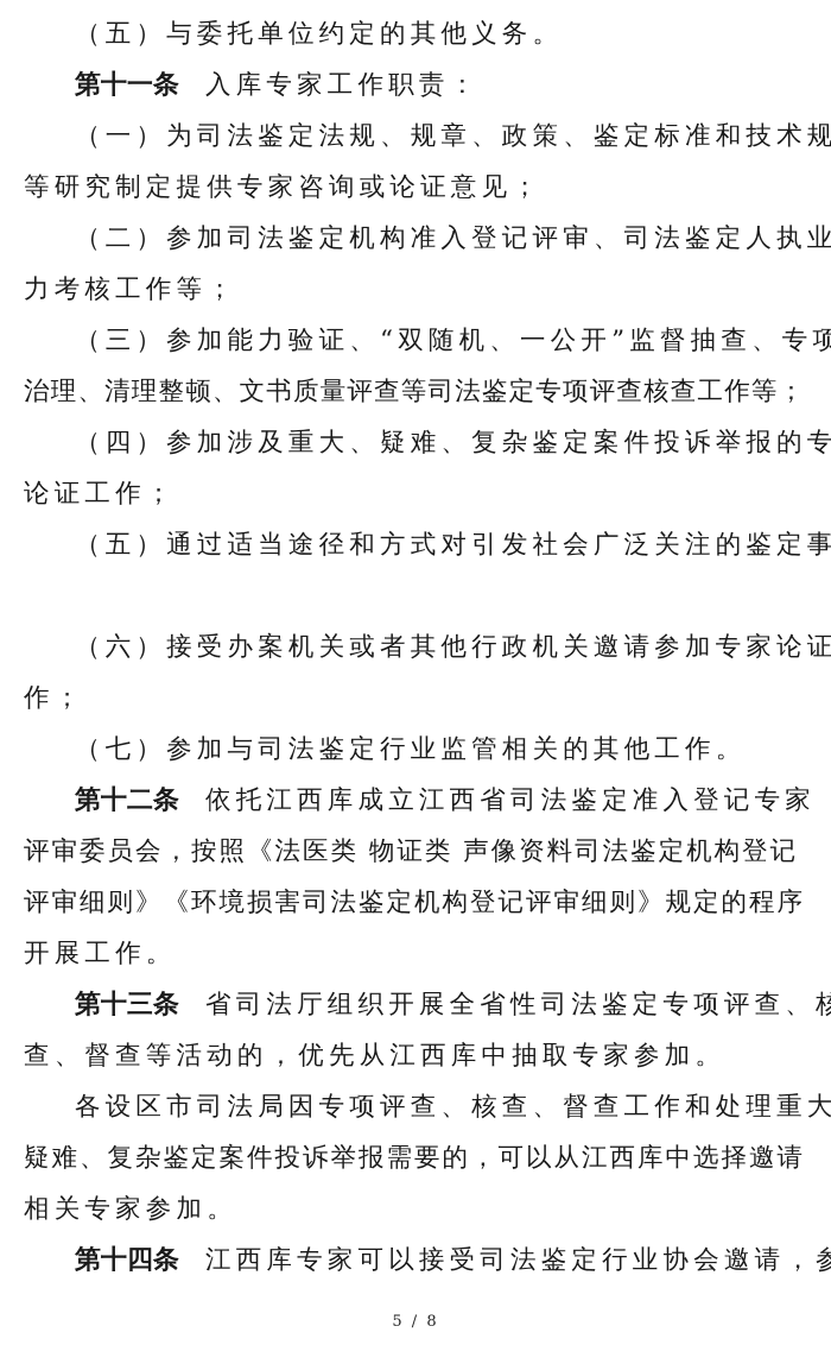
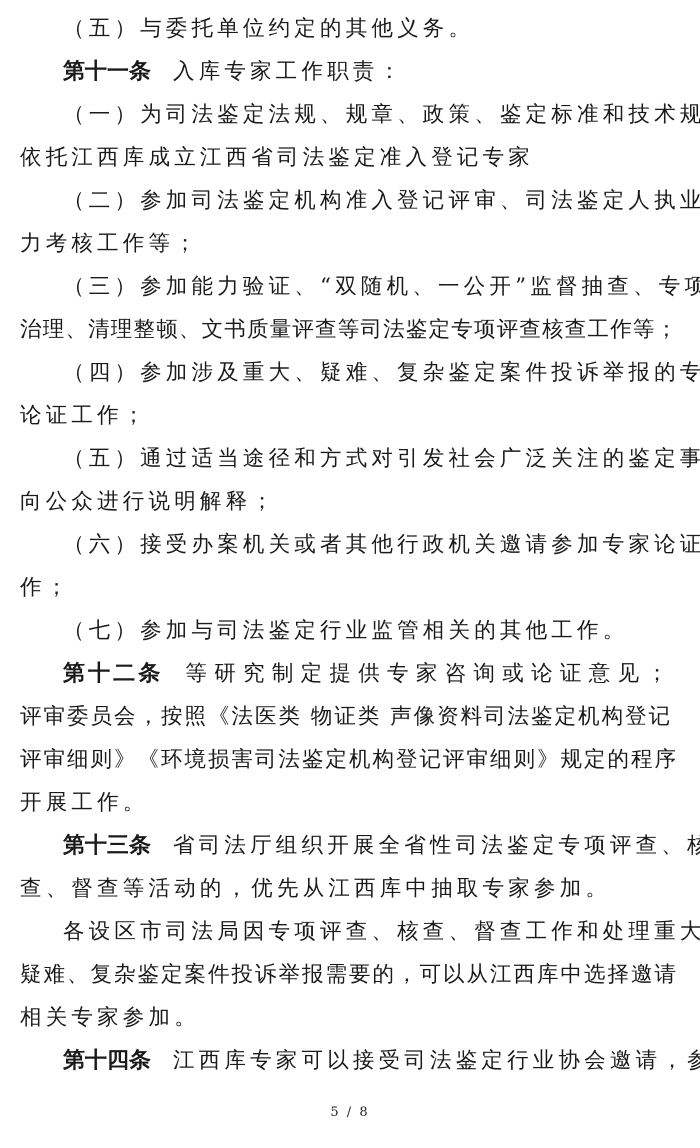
  （五）与委托单位约定的其他义务。
  第十一条 入库专家工作职责：
  （一）为司法鉴定法规、规章、政策、鉴定标准和技术规
- 等研究制定提供专家咨询或论证意见；
+ 依托江西库成立江西省司法鉴定准入登记专家
  （二）参加司法鉴定机构准入登记评审、司法鉴定人执业
  力考核工作等；
  （三）参加能力验证、“双随机、一公开”监督抽查、专项
  治理、清理整顿、文书质量评查等司法鉴定专项评查核查工作等；
  （四）参加涉及重大、疑难、复杂鉴定案件投诉举报的专
  论证工作；
  （五）通过适当途径和方式对引发社会广泛关注的鉴定事
+ 向公众进行说明解释；
  （六）接受办案机关或者其他行政机关邀请参加专家论证
  作；
  （七）参加与司法鉴定行业监管相关的其他工作。
- 第十二条 依托江西库成立江西省司法鉴定准入登记专家
+ 第十二条 等研究制定提供专家咨询或论证意见；
  评审委员会，按照《法医类 物证类 声像资料司法鉴定机构登记
  评审细则》《环境损害司法鉴定机构登记评审细则》规定的程序
  开展工作。
  第十三条 省司法厅组织开展全省性司法鉴定专项评查、
  查、督查等活动的，优先从江西库中抽取专家参加。
  各设区市司法局因专项评查、核查、督查工作和处理重大
  疑难、复杂鉴定案件投诉举报需要的，可以从江西库中选择邀请
  相关专家参加。
  第十四条 江西库专家可以接受司法鉴定行业协会邀请，
  5 / 8
